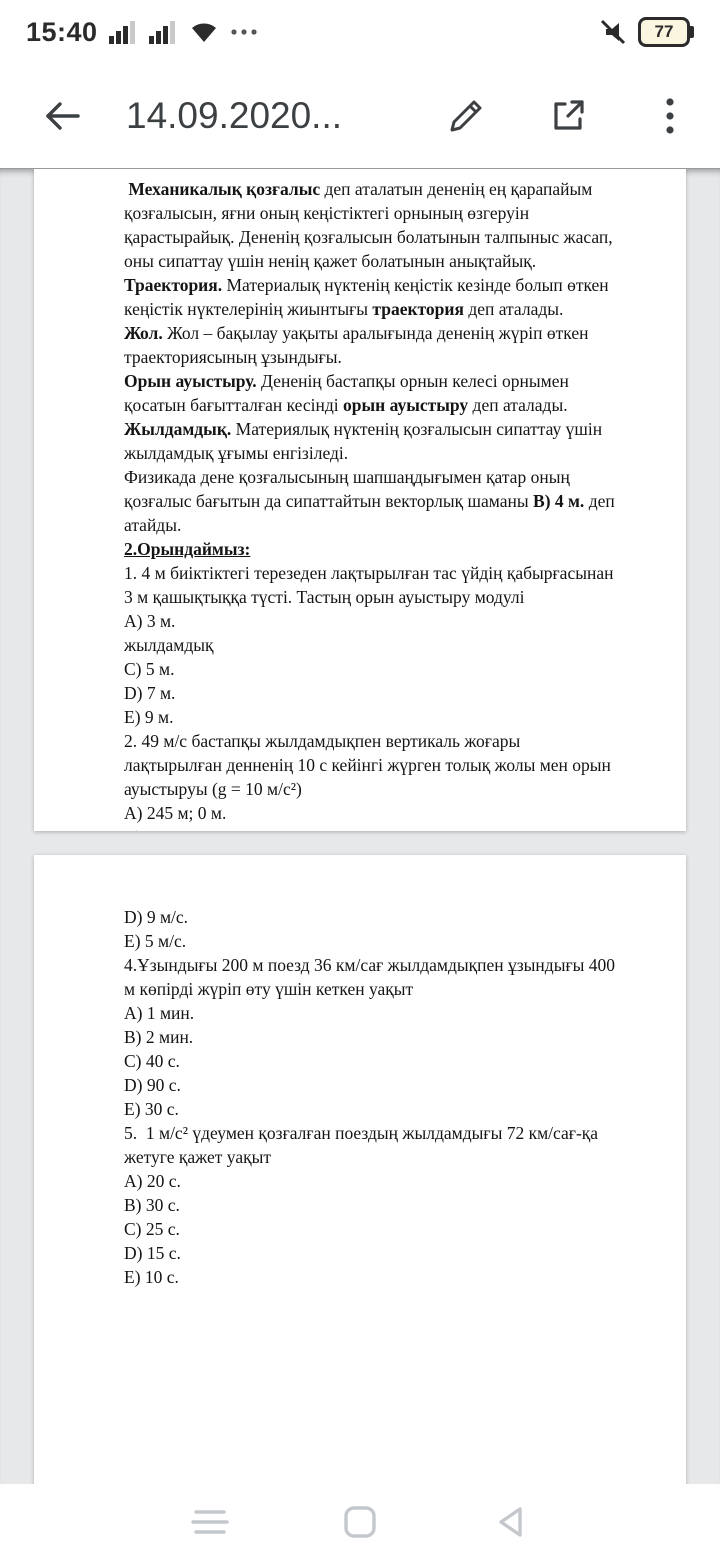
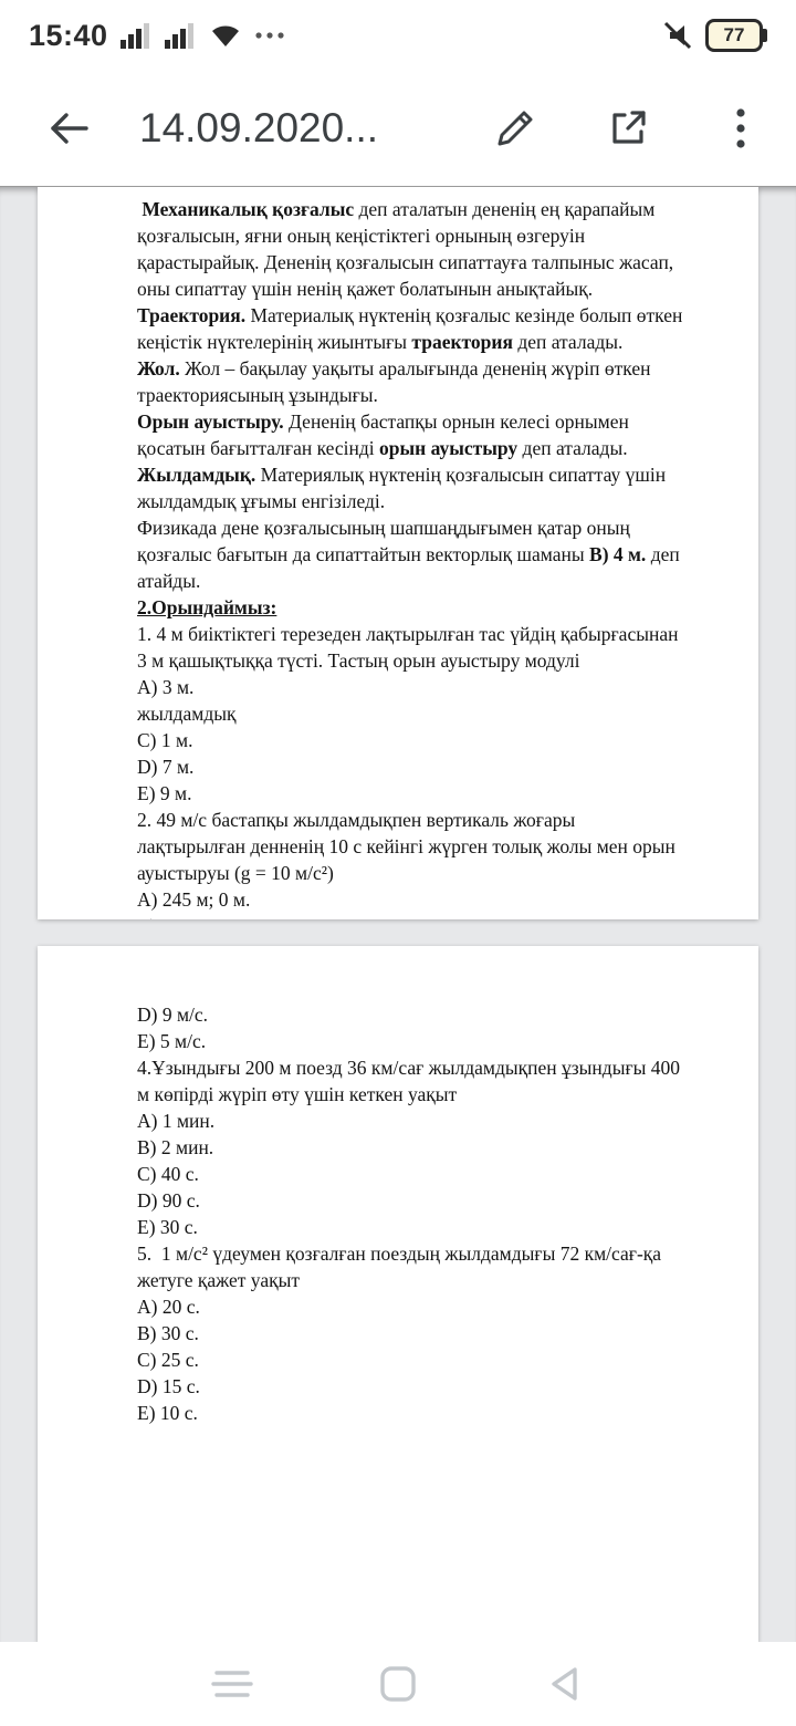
  15:40
  77
  14.09.2020...
- Механикалық қозғалыс деп аталатын дененің ең қарапайым қозғалысын, яғни оның кеңістіктегі орнының өзгеруін қарастырайық. Дененің қозғалысын болатынын талпыныс жасап, оны сипаттау үшін ненің қажет болатынын анықтайық.
+ Механикалық қозғалыс деп аталатын дененің ең қарапайым қозғалысын, яғни оның кеңістіктегі орнының өзгеруін қарастырайық. Дененің қозғалысын сипаттауға талпыныс жасап, оны сипаттау үшін ненің қажет болатынын анықтайық.
- Траектория. Материалық нүктенің кеңістік кезінде болып өткен кеңістік нүктелерінің жиынтығы траектория деп аталады.
+ Траектория. Материалық нүктенің қозғалыс кезінде болып өткен кеңістік нүктелерінің жиынтығы траектория деп аталады.
  Жол. Жол – бақылау уақыты аралығында дененің жүріп өткен траекториясының ұзындығы.
  Орын ауыстыру. Дененің бастапқы орнын келесі орнымен қосатын бағытталған кесінді орын ауыстыру деп аталады.
  Жылдамдық. Материялық нүктенің қозғалысын сипаттау үшін жылдамдық ұғымы енгізіледі.
  Физикада дене қозғалысының шапшаңдығымен қатар оның қозғалыс бағытын да сипаттайтын векторлық шаманы В) 4 м. деп атайды.
  2.Орындаймыз:
  1. 4 м биіктіктегі терезеден лақтырылған тас үйдің қабырғасынан 3 м қашықтыққа түсті. Тастың орын ауыстыру модулі
  А) 3 м.
  жылдамдық
- С) 5 м.
+ С) 1 м.
  D) 7 м.
  Е) 9 м.
  2. 49 м/с бастапқы жылдамдықпен вертикаль жоғары лақтырылған денненің 10 с кейінгі жүрген толық жолы мен орын ауыстыруы (g = 10 м/с²)
  А) 245 м; 0 м.
  D) 9 м/с.
  Е) 5 м/с.
  4.Ұзындығы 200 м поезд 36 км/сағ жылдамдықпен ұзындығы 400 м көпірді жүріп өту үшін кеткен уақыт
  А) 1 мин.
  В) 2 мин.
  С) 40 с.
  D) 90 с.
  Е) 30 с.
  5. 1 м/с² үдеумен қозғалған поездың жылдамдығы 72 км/сағ-қа жетуге қажет уақыт
  А) 20 с.
  В) 30 с.
  С) 25 с.
  D) 15 с.
  Е) 10 с.
